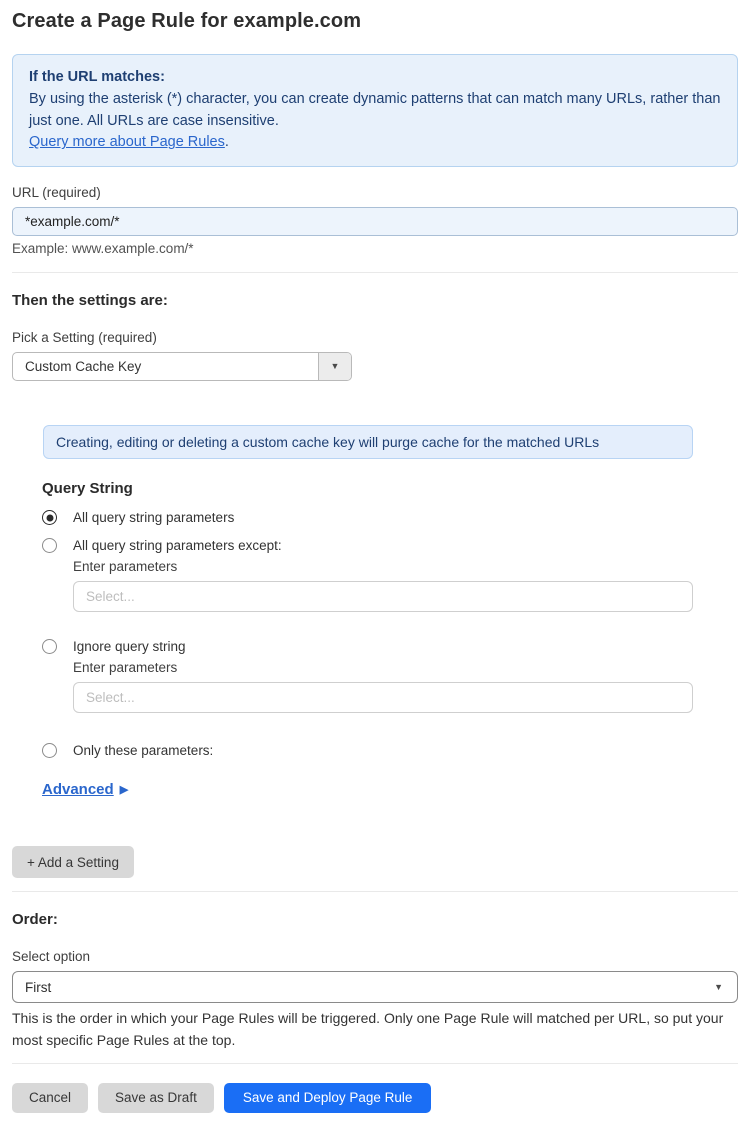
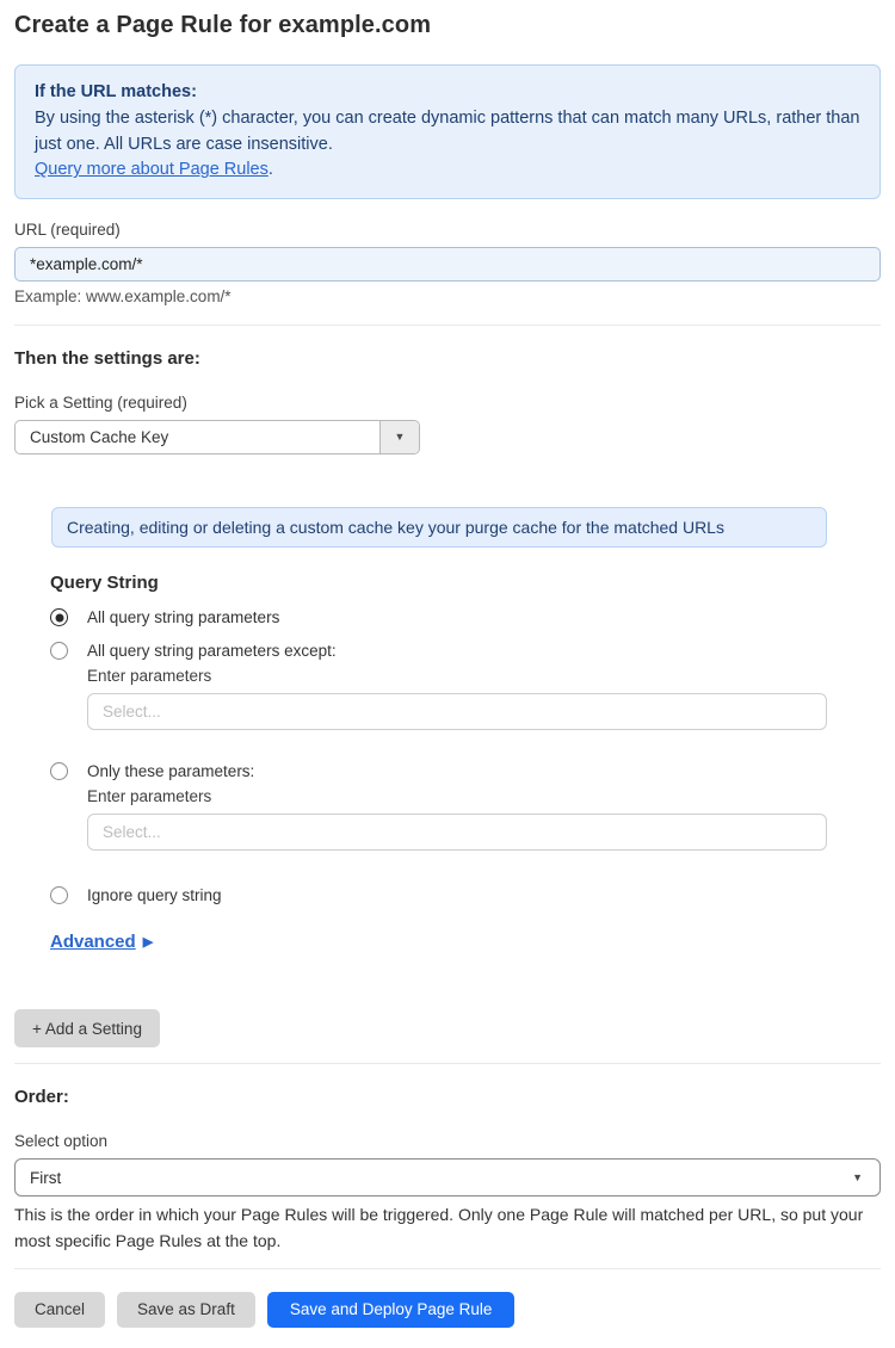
  Create a Page Rule for example.com
  If the URL matches:
  By using the asterisk (*) character, you can create dynamic patterns that can match many URLs, rather than just one. All URLs are case insensitive.
  Query more about Page Rules.
  URL (required)
  *example.com/*
  Example: www.example.com/*
  Then the settings are:
  Pick a Setting (required)
  Custom Cache Key
  ▼
- Creating, editing or deleting a custom cache key will purge cache for the matched URLs
+ Creating, editing or deleting a custom cache key your purge cache for the matched URLs
  Query String
  All query string parameters
  All query string parameters except:
  Enter parameters
  Select...
- Ignore query string
+ Only these parameters:
  Enter parameters
  Select...
- Only these parameters:
+ Ignore query string
  Advanced
  ▶
  + Add a Setting
  Order:
  Select option
  First
  ▼
  This is the order in which your Page Rules will be triggered. Only one Page Rule will matched per URL, so put your most specific Page Rules at the top.
  Cancel
  Save as Draft
  Save and Deploy Page Rule
